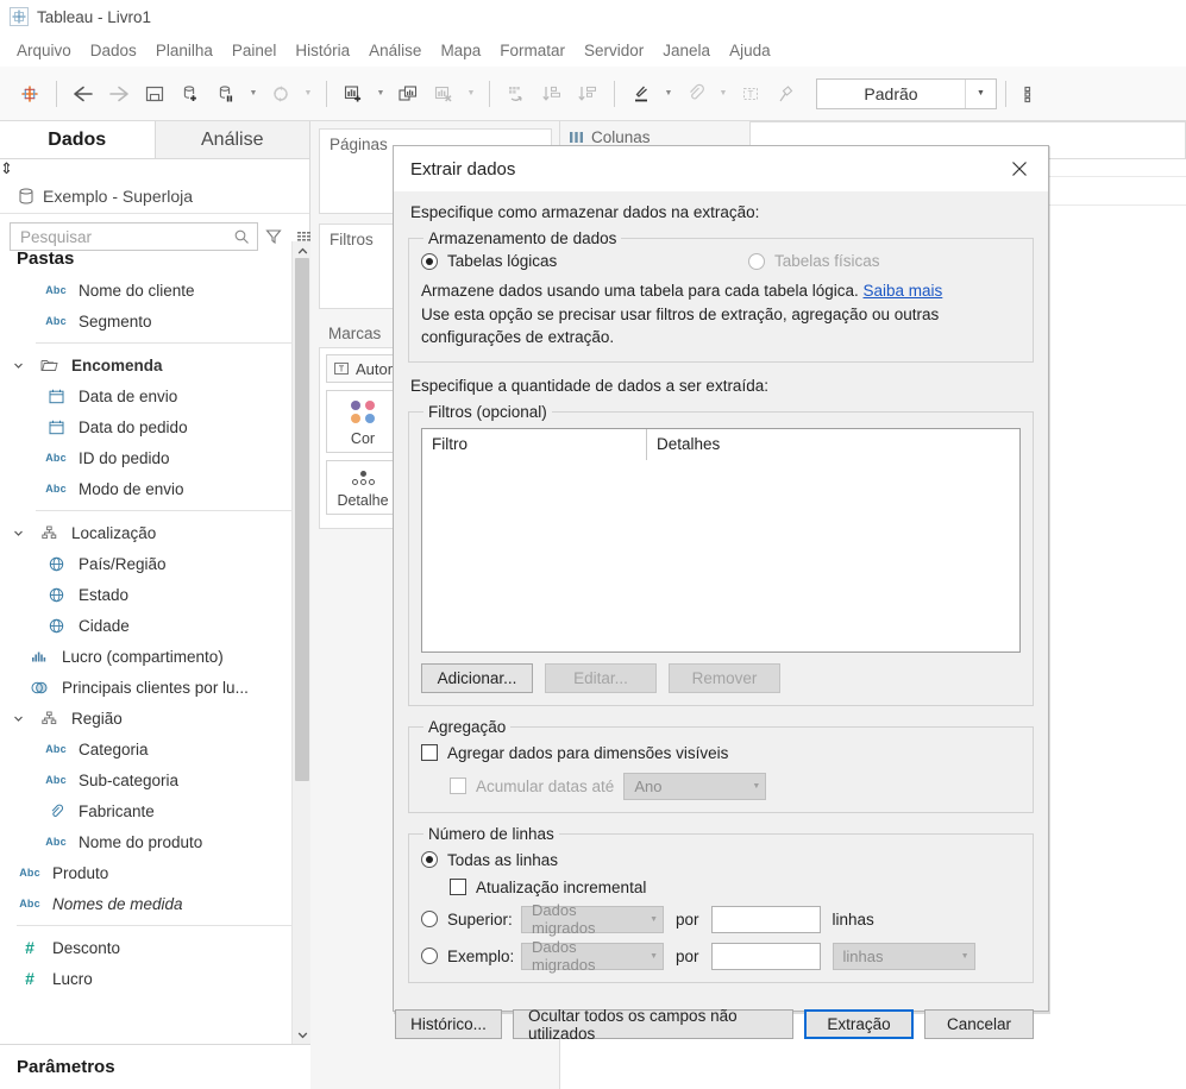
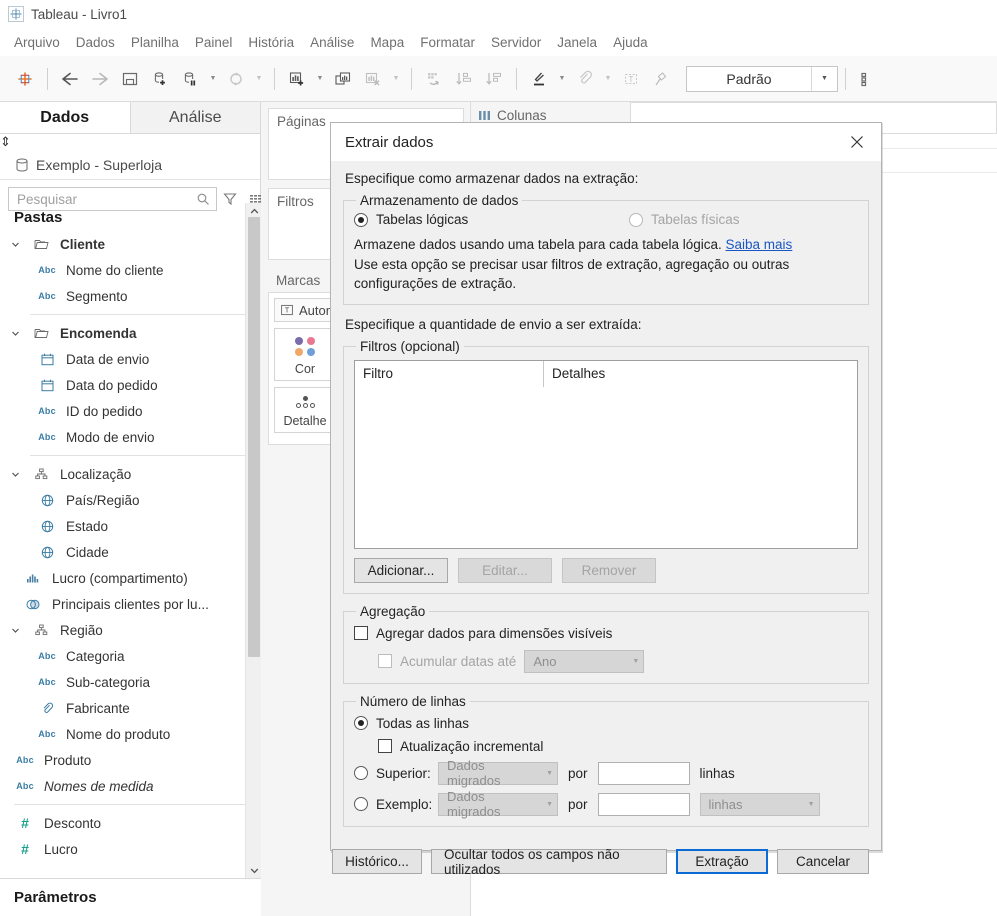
  Tableau - Livro1
  Arquivo
  Dados
  Planilha
  Painel
  História
  Análise
  Mapa
  Formatar
  Servidor
  Janela
  Ajuda
  T
  Padrão
  Dados
  Análise
  ⇕
  Exemplo - Superloja
  Pesquisar
  Pastas
+ Cliente
  Abc
  Nome do cliente
  Abc
  Segmento
  Encomenda
  Data de envio
  Data do pedido
  Abc
  ID do pedido
  Abc
  Modo de envio
  Localização
  País/Região
  Estado
  Cidade
  Lucro (compartimento)
  Principais clientes por lu...
  Região
  Abc
  Categoria
  Abc
  Sub-categoria
  Fabricante
  Abc
  Nome do produto
  Abc
  Produto
  Abc
  Nomes de medida
  #
  Desconto
  #
  Lucro
  Parâmetros
  Páginas
  Filtros
  Marcas
  Cor
  Detalhe
  Colunas
  Extrair dados
  Especifique como armazenar dados na extração:
  Armazenamento de dados
  Tabelas lógicas
  Tabelas físicas
  Armazene dados usando uma tabela para cada tabela lógica. Saiba mais
  Use esta opção se precisar usar filtros de extração, agregação ou outras configurações de extração.
- Especifique a quantidade de dados a ser extraída:
+ Especifique a quantidade de envio a ser extraída:
  Filtros (opcional)
  Filtro
  Detalhes
  Adicionar...
  Editar...
  Remover
  Agregação
  Agregar dados para dimensões visíveis
  Acumular datas até
  Ano
  Número de linhas
  Todas as linhas
  Atualização incremental
  Superior:
  Dados migrados
  por
  linhas
  Exemplo:
  Dados migrados
  por
  linhas
  Histórico...
  Ocultar todos os campos não utilizados
  Extração
  Cancelar
